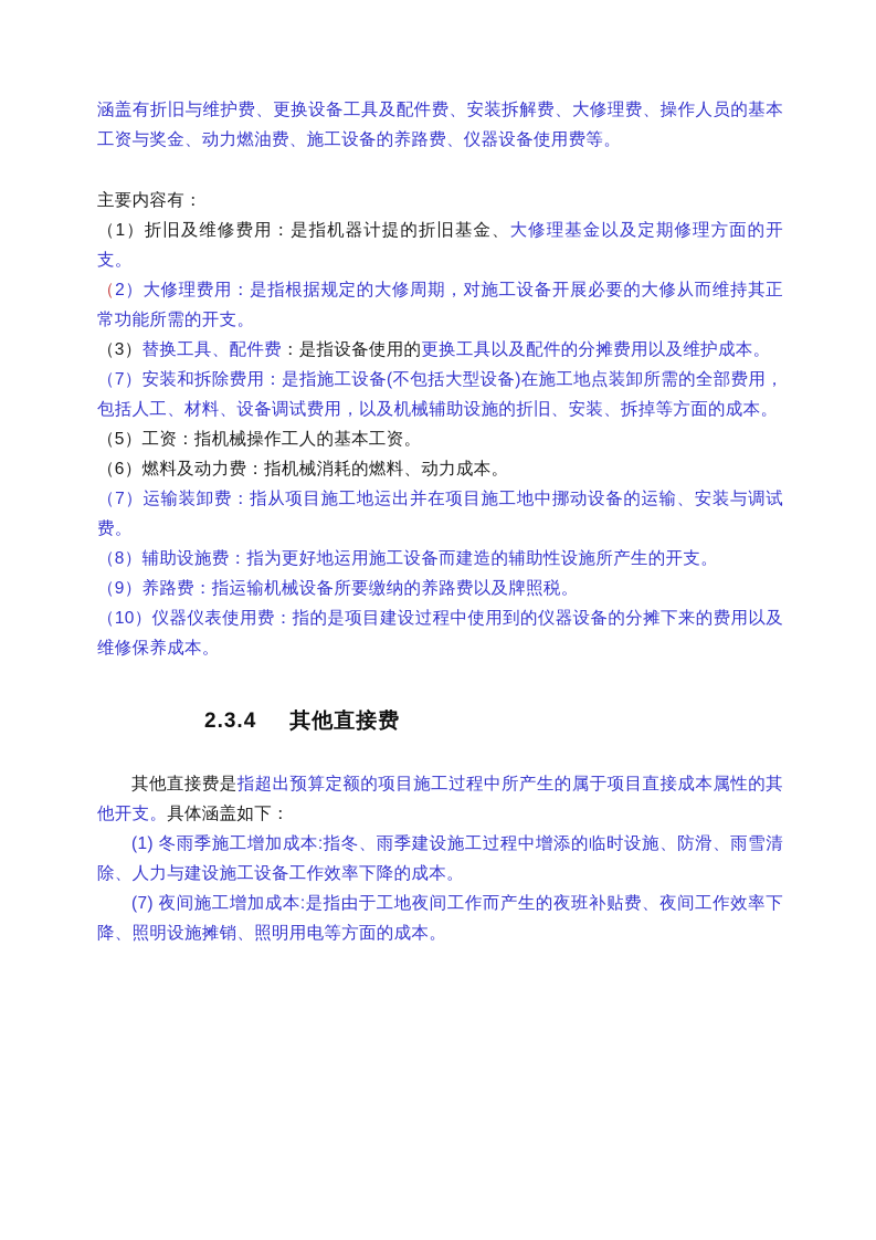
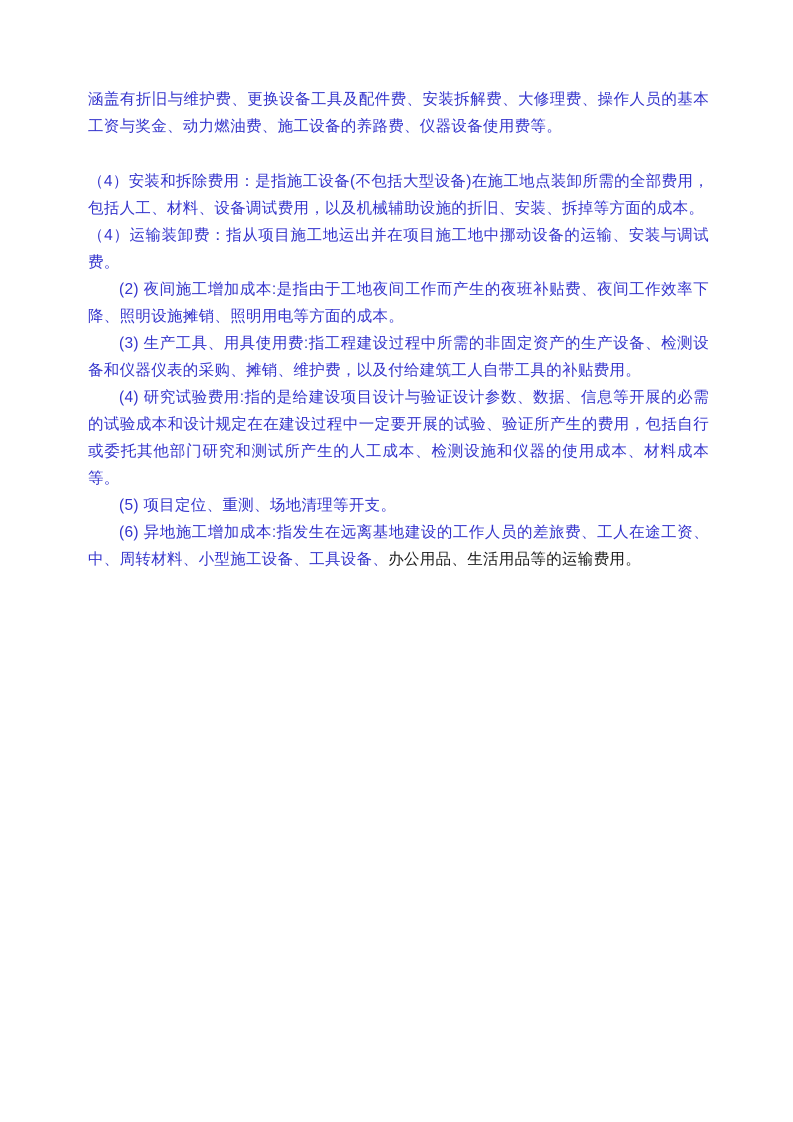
  涵盖有折旧与维护费、更换设备工具及配件费、安装拆解费、大修理费、操作人员的基本工资与奖金、动力燃油费、施工设备的养路费、仪器设备使用费等。
- 主要内容有：
- （1）折旧及维修费用：是指机器计提的折旧基金、大修理基金以及定期修理方面的开支。
- （2）大修理费用：是指根据规定的大修周期，对施工设备开展必要的大修从而维持其正常功能所需的开支。
- （3）替换工具、配件费：是指设备使用的更换工具以及配件的分摊费用以及维护成本。
- （7）安装和拆除费用：是指施工设备(不包括大型设备)在施工地点装卸所需的全部费用，包括人工、材料、设备调试费用，以及机械辅助设施的折旧、安装、拆掉等方面的成本。
+ （4）安装和拆除费用：是指施工设备(不包括大型设备)在施工地点装卸所需的全部费用，包括人工、材料、设备调试费用，以及机械辅助设施的折旧、安装、拆掉等方面的成本。
- （5）工资：指机械操作工人的基本工资。
- （6）燃料及动力费：指机械消耗的燃料、动力成本。
- （7）运输装卸费：指从项目施工地运出并在项目施工地中挪动设备的运输、安装与调试费。
+ （4）运输装卸费：指从项目施工地运出并在项目施工地中挪动设备的运输、安装与调试费。
- （8）辅助设施费：指为更好地运用施工设备而建造的辅助性设施所产生的开支。
- （9）养路费：指运输机械设备所要缴纳的养路费以及牌照税。
- （10）仪器仪表使用费：指的是项目建设过程中使用到的仪器设备的分摊下来的费用以及维修保养成本。
- 2.3.4 其他直接费
- 其他直接费是指超出预算定额的项目施工过程中所产生的属于项目直接成本属性的其他开支。具体涵盖如下：
- (1) 冬雨季施工增加成本:指冬、雨季建设施工过程中增添的临时设施、防滑、雨雪清除、人力与建设施工设备工作效率下降的成本。
- (7) 夜间施工增加成本:是指由于工地夜间工作而产生的夜班补贴费、夜间工作效率下降、照明设施摊销、照明用电等方面的成本。
+ (2) 夜间施工增加成本:是指由于工地夜间工作而产生的夜班补贴费、夜间工作效率下降、照明设施摊销、照明用电等方面的成本。
+ (3) 生产工具、用具使用费:指工程建设过程中所需的非固定资产的生产设备、检测设备和仪器仪表的采购、摊销、维护费，以及付给建筑工人自带工具的补贴费用。
+ (4) 研究试验费用:指的是给建设项目设计与验证设计参数、数据、信息等开展的必需的试验成本和设计规定在在建设过程中一定要开展的试验、验证所产生的费用，包括自行或委托其他部门研究和测试所产生的人工成本、检测设施和仪器的使用成本、材料成本等。
+ (5) 项目定位、重测、场地清理等开支。
+ (6) 异地施工增加成本:指发生在远离基地建设的工作人员的差旅费、工人在途工资、中、周转材料、小型施工设备、工具设备、办公用品、生活用品等的运输费用。
